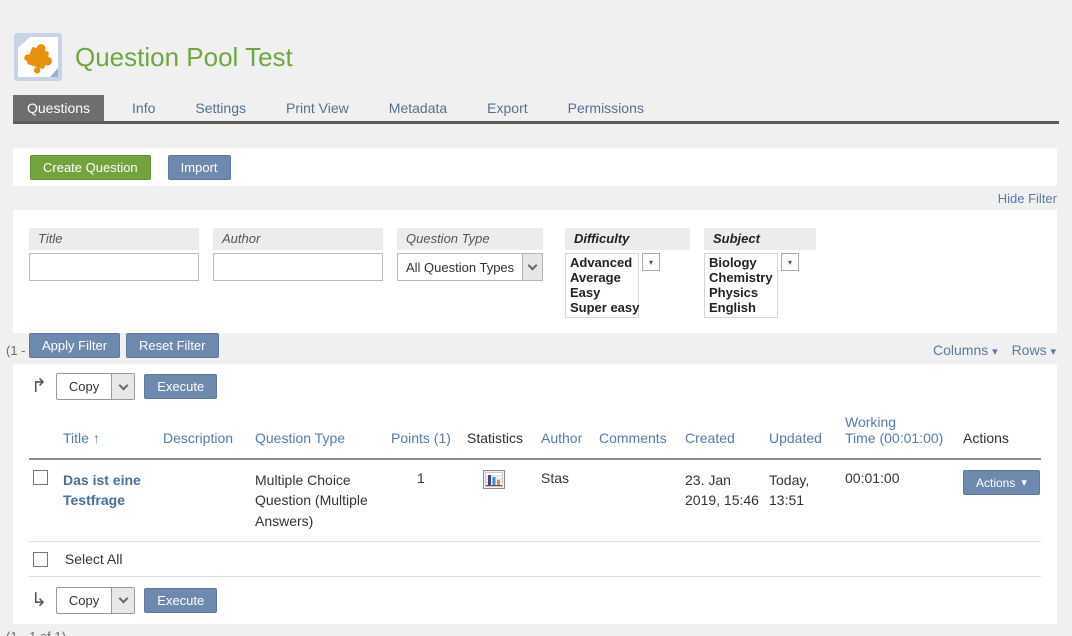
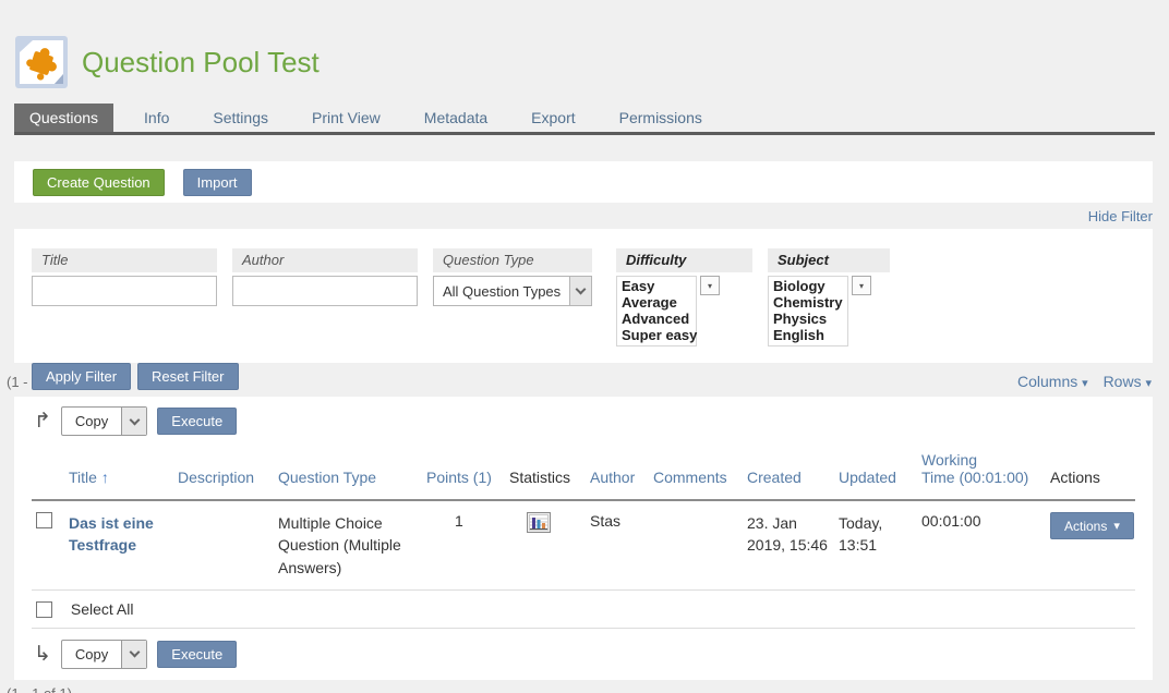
  Question Pool Test
  Questions
  Info
  Settings
  Print View
  Metadata
  Export
  Permissions
  Create Question
  Import
  Hide Filter
  Title
  Author
  Question Type
  All Question Types
  Difficulty
- Advanced
+ Easy
  Average
- Easy
+ Advanced
  Super easy
  ▾
  Subject
  Biology
  Chemistry
  Physics
  English
  ▾
  Apply Filter
  Reset Filter
  Columns ▾ Rows ▾
  ↱
  Copy
  Execute
  	Title ↑	Description	Question Type	Points (1)	Statistics	Author	Comments	Created	Updated	WorkingTime (00:01:00)	Actions
  	Das ist eine Testfrage		Multiple Choice Question (Multiple Answers)	1		Stas		23. Jan 2019, 15:46	Today, 13:51	00:01:00	Actions ▾
  Select All
  ↳
  Copy
  Execute
